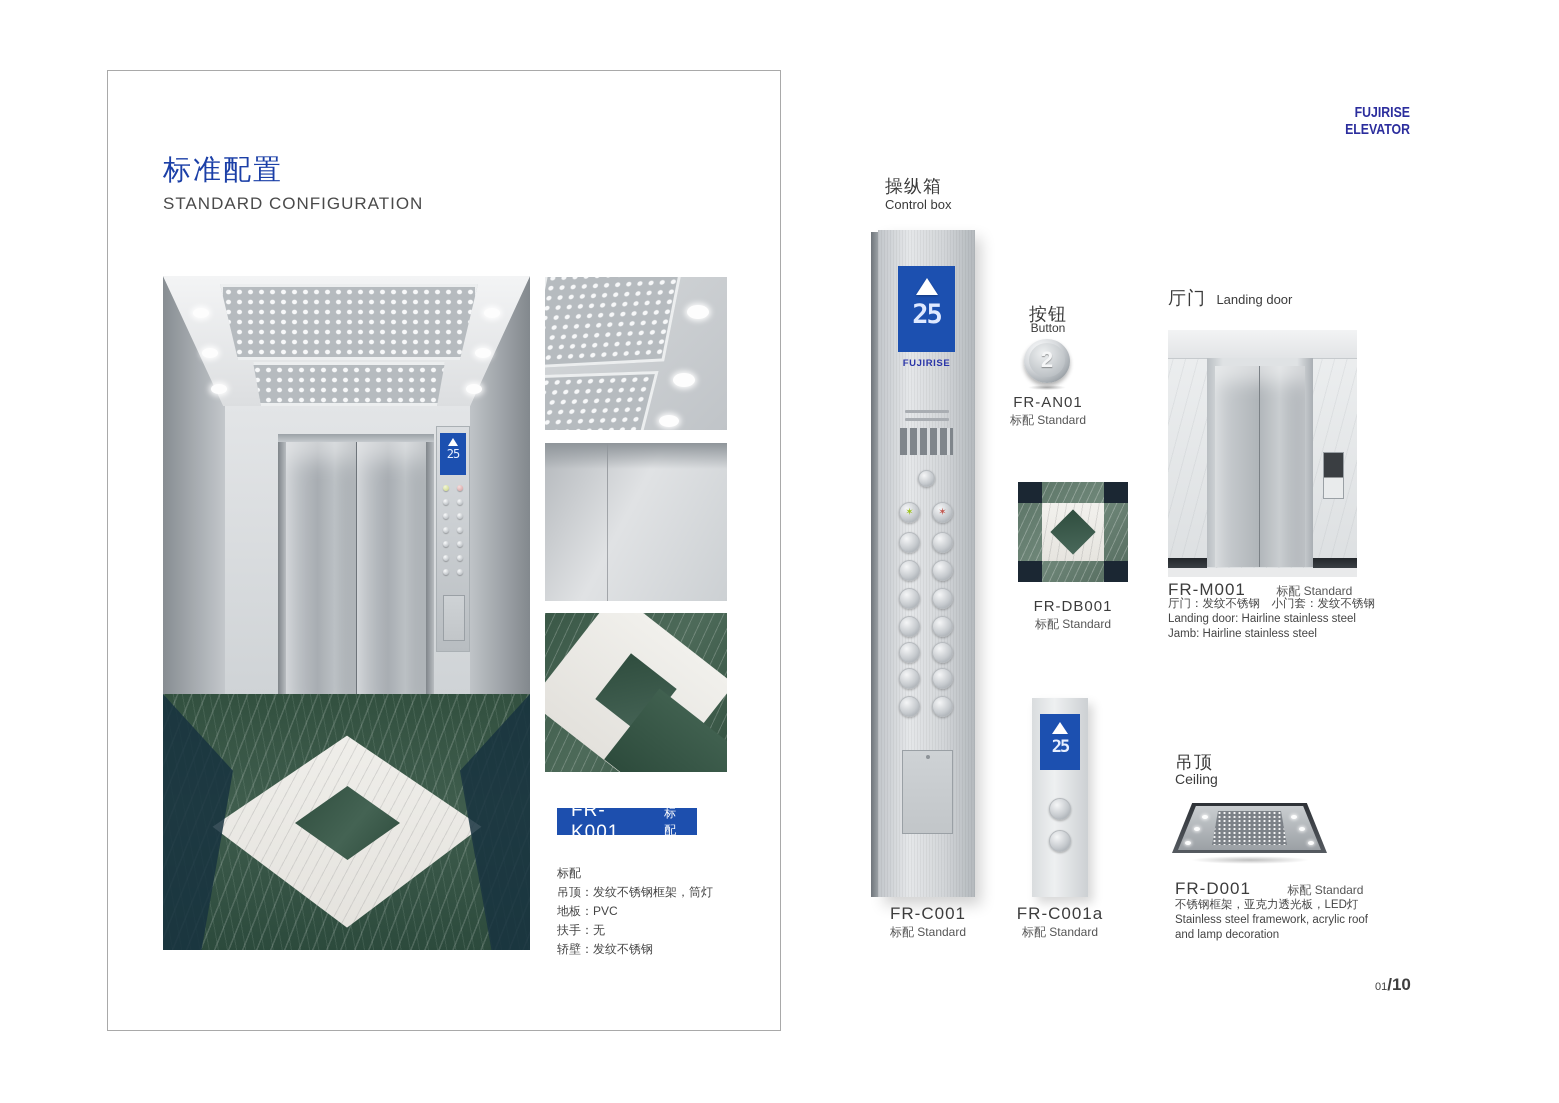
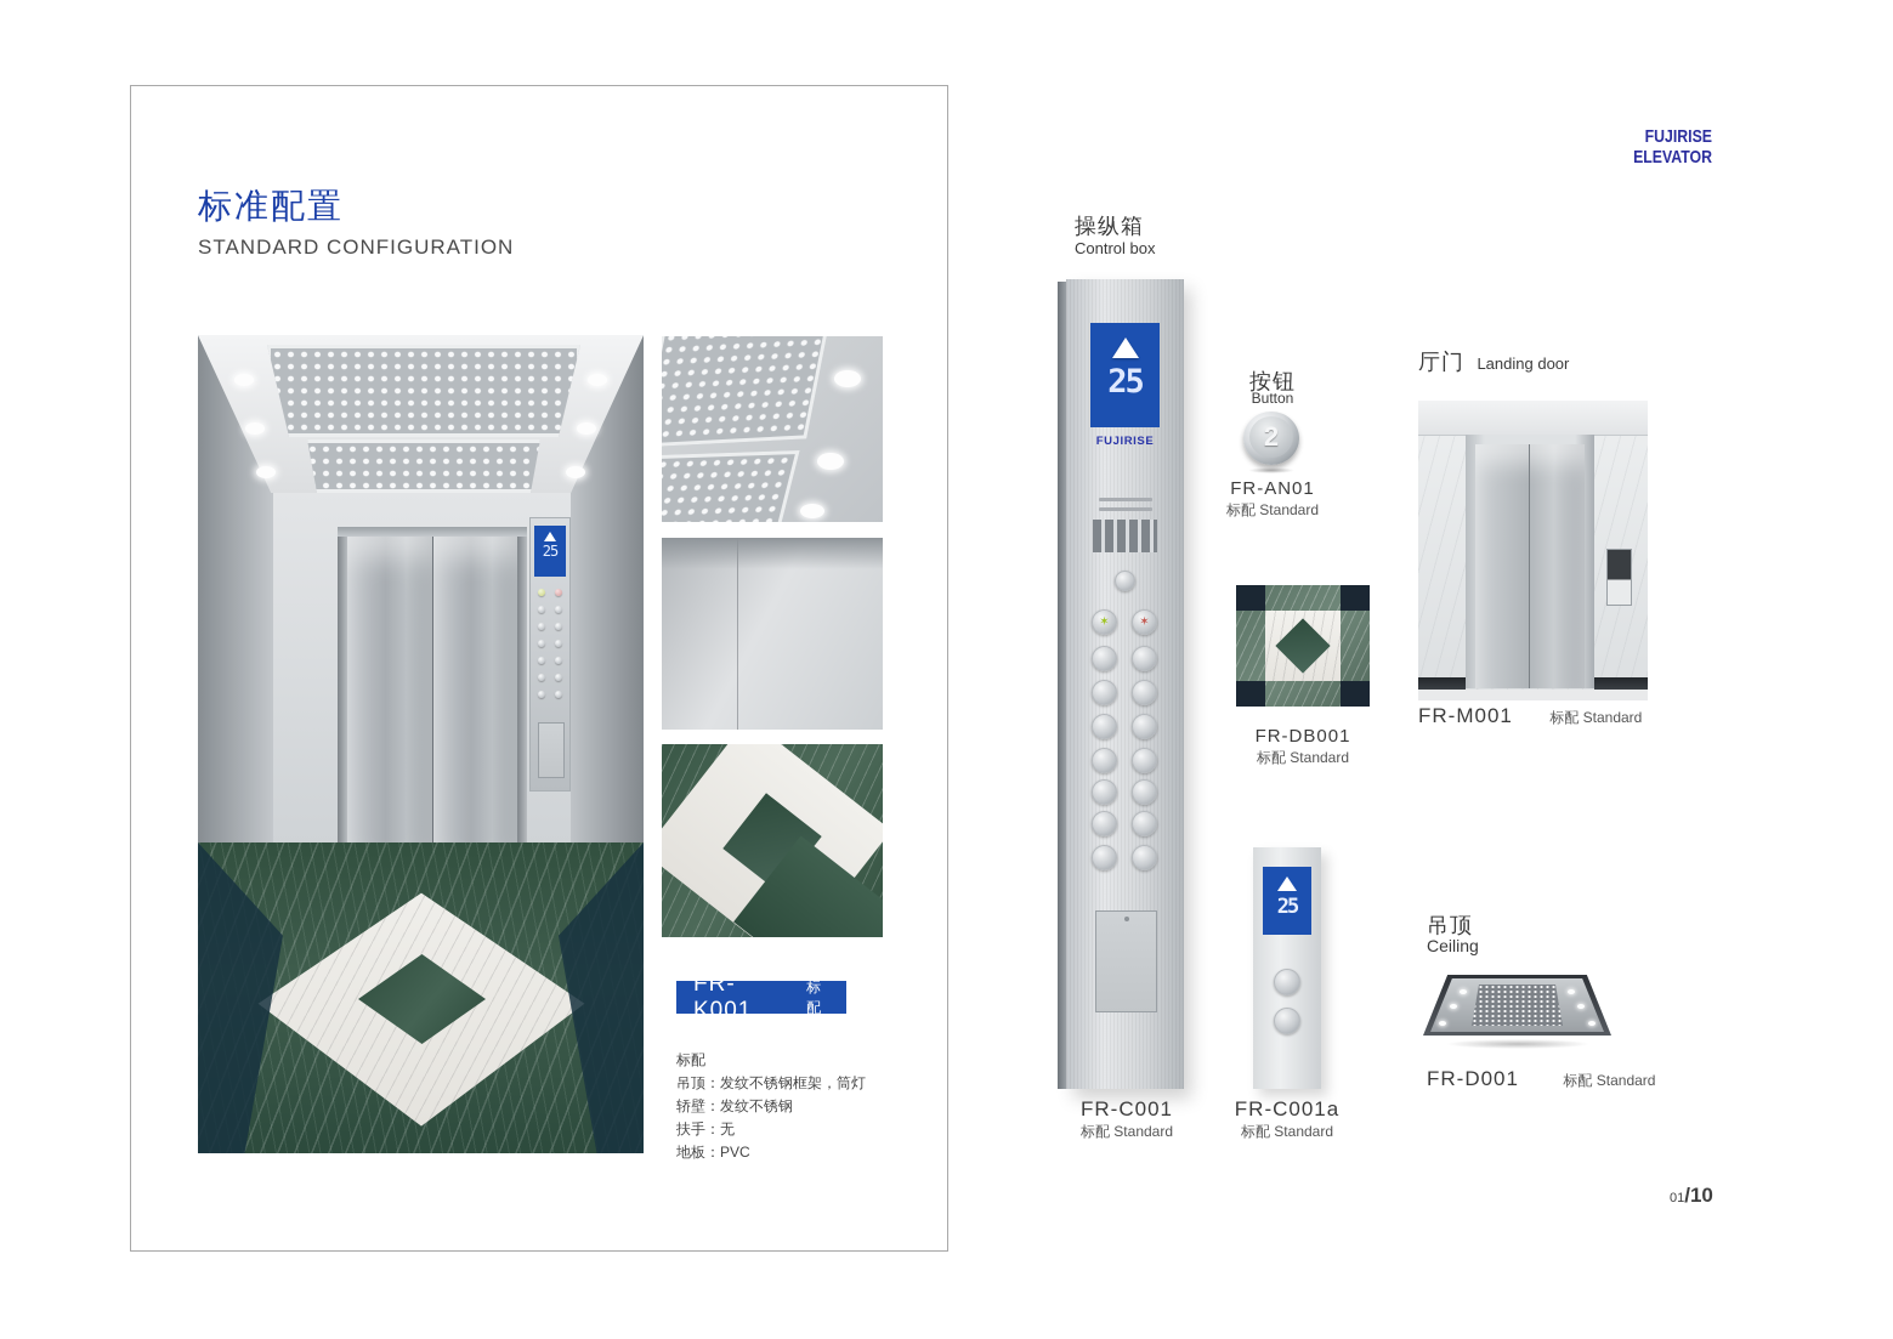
  FUJIRISE ELEVATOR
  标准配置
  STANDARD CONFIGURATION
  25
  FR-K001
  标配
  标配
  吊顶：发纹不锈钢框架，筒灯
- 地板：PVC
+ 轿壁：发纹不锈钢
  扶手：无
- 轿壁：发纹不锈钢
+ 地板：PVC
  操纵箱
  Control box
  25
  FUJIRISE
  ✶
  ✶
  FR-C001
  标配 Standard
  按钮
  Button
  2
  FR-AN01
  标配 Standard
  FR-DB001
  标配 Standard
  25
  FR-C001a
  标配 Standard
  厅门 Landing door
  FR-M001 标配 Standard
- 厅门：发纹不锈钢 小门套：发纹不锈钢
- Landing door: Hairline stainless steel
- Jamb: Hairline stainless steel
  吊顶
  Ceiling
  FR-D001 标配 Standard
- 不锈钢框架，亚克力透光板，LED灯
- Stainless steel framework, acrylic roof
- and lamp decoration
  01/10
